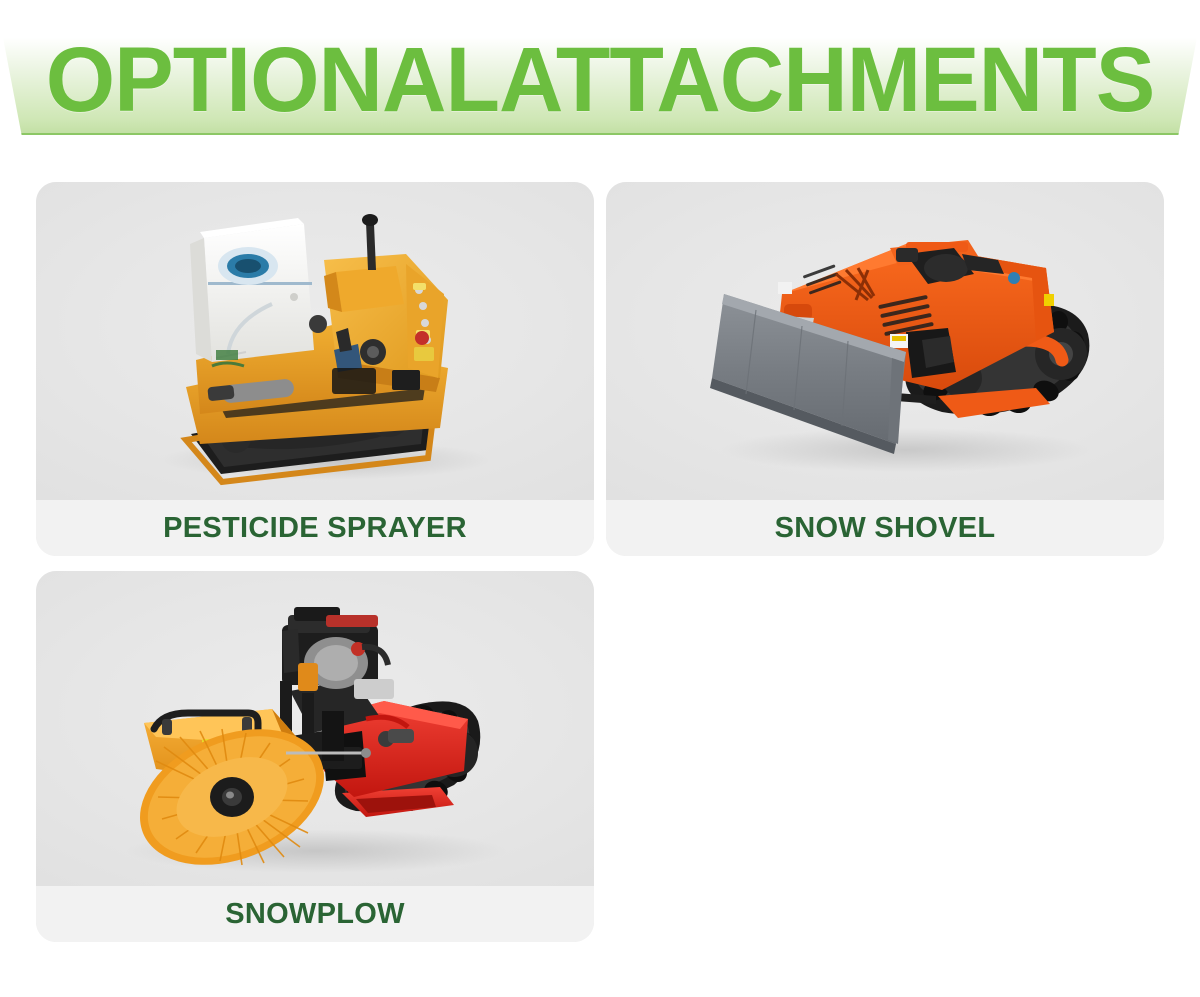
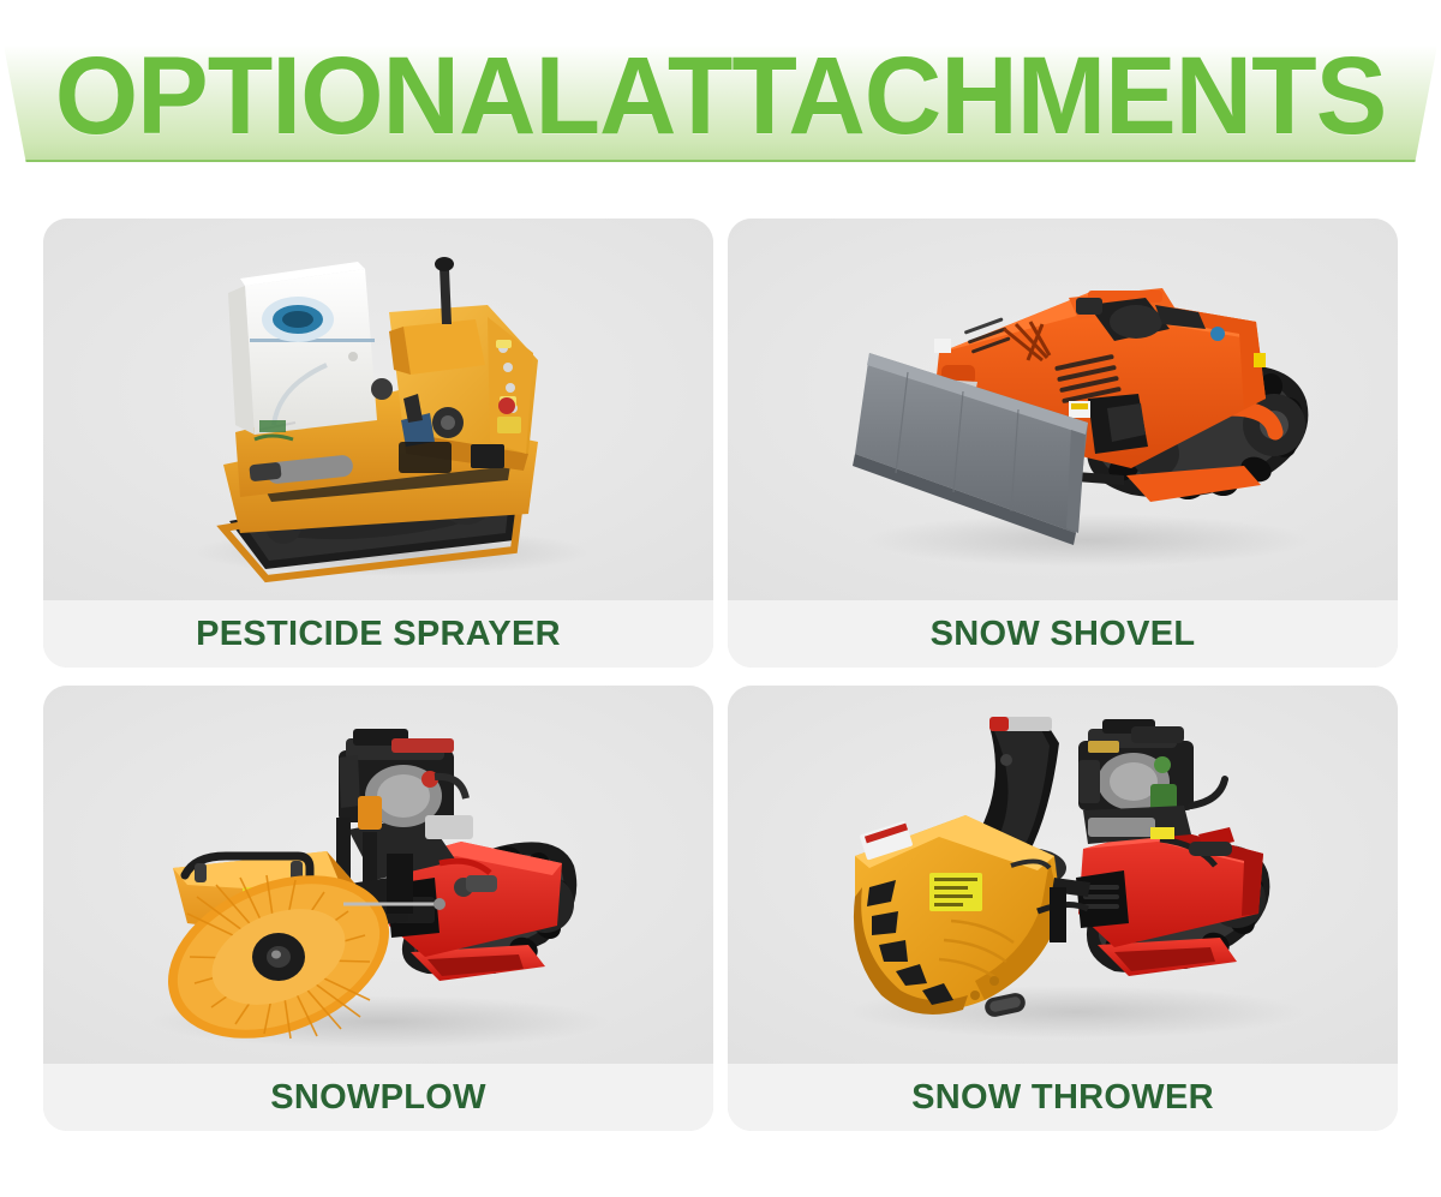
  OPTIONALATTACHMENTS
  PESTICIDE SPRAYER
  SNOW SHOVEL
  SNOWPLOW
+ SNOW THROWER
